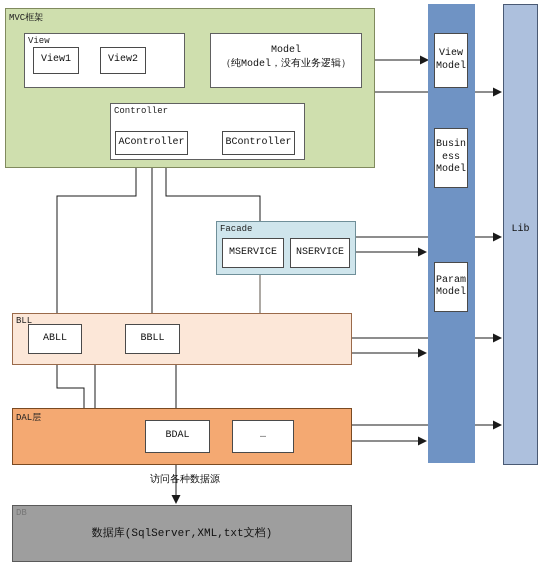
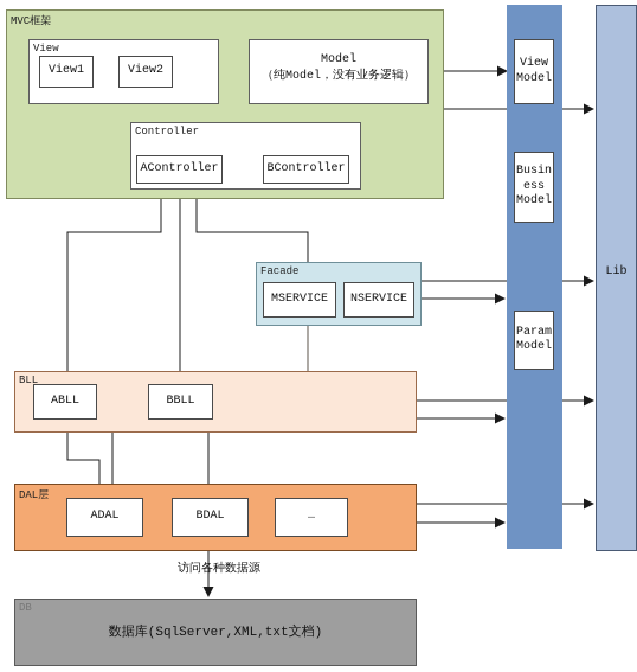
  Lib
  MVC框架
  View
  View1
  View2
  Model
  （纯Model，没有业务逻辑）
  Controller
  AController
  BController
  Facade
  MSERVICE
  NSERVICE
  BLL
  ABLL
  BBLL
  DAL层
+ ADAL
  BDAL
  …
  访问各种数据源
  DB
  数据库(SqlServer,XML,txt文档)
  View
  Model
  Busin
  ess
  Model
  Param
  Model
